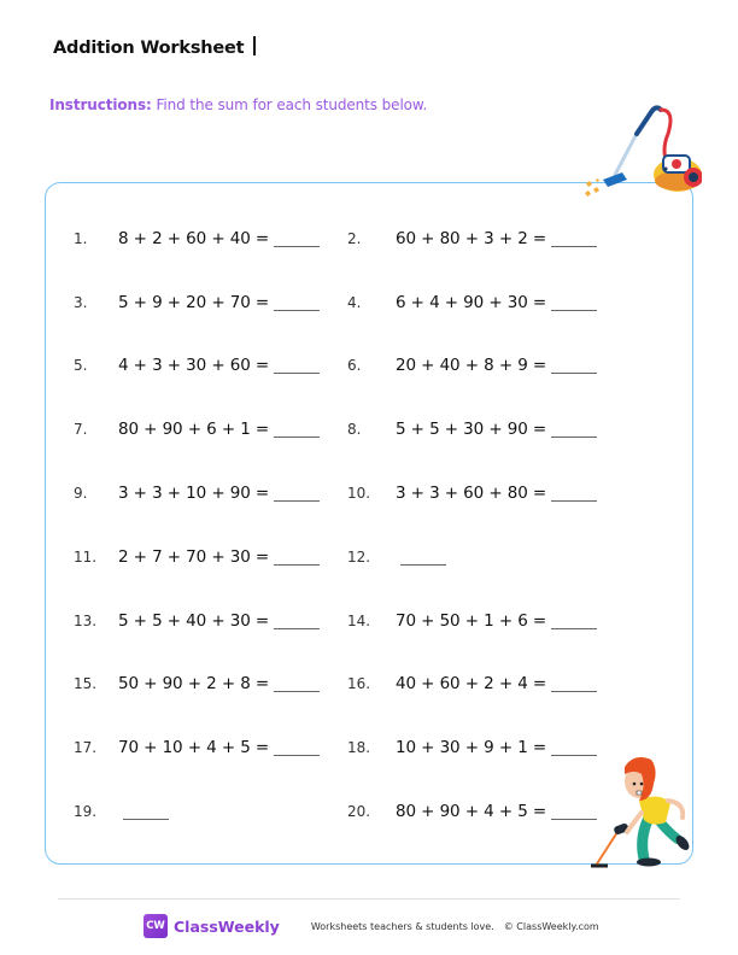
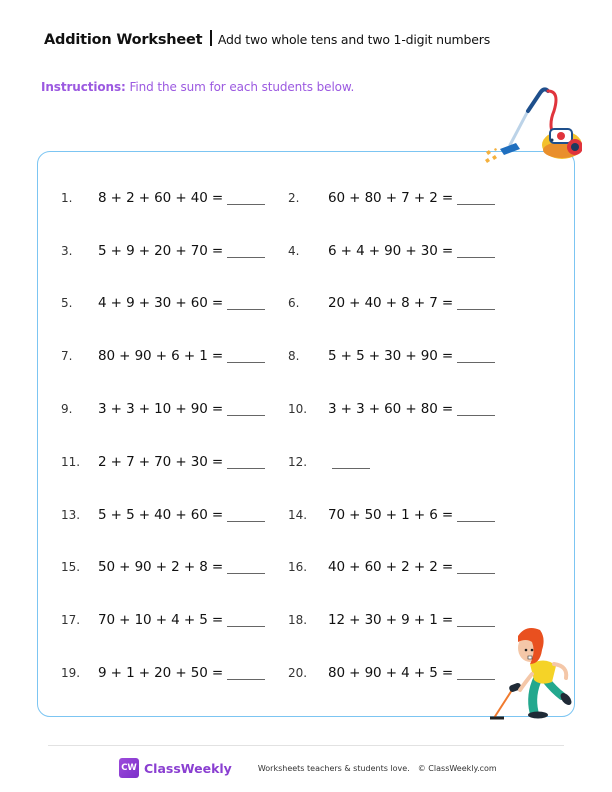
  Addition Worksheet
+ Add two whole tens and two 1-digit numbers
  Instructions: Find the sum for each students below.
  1.
  8 + 2 + 60 + 40 =
  2.
- 60 + 80 + 3 + 2 =
+ 60 + 80 + 7 + 2 =
  3.
  5 + 9 + 20 + 70 =
  4.
  6 + 4 + 90 + 30 =
  5.
- 4 + 3 + 30 + 60 =
+ 4 + 9 + 30 + 60 =
  6.
- 20 + 40 + 8 + 9 =
+ 20 + 40 + 8 + 7 =
  7.
  80 + 90 + 6 + 1 =
  8.
  5 + 5 + 30 + 90 =
  9.
  3 + 3 + 10 + 90 =
  10.
  3 + 3 + 60 + 80 =
  11.
  2 + 7 + 70 + 30 =
  12.
  13.
- 5 + 5 + 40 + 30 =
+ 5 + 5 + 40 + 60 =
  14.
  70 + 50 + 1 + 6 =
  15.
  50 + 90 + 2 + 8 =
  16.
- 40 + 60 + 2 + 4 =
+ 40 + 60 + 2 + 2 =
  17.
  70 + 10 + 4 + 5 =
  18.
- 10 + 30 + 9 + 1 =
+ 12 + 30 + 9 + 1 =
  19.
+ 9 + 1 + 20 + 50 =
  20.
  80 + 90 + 4 + 5 =
  CW
  ClassWeekly
  Worksheets teachers & students love.
  © ClassWeekly.com
